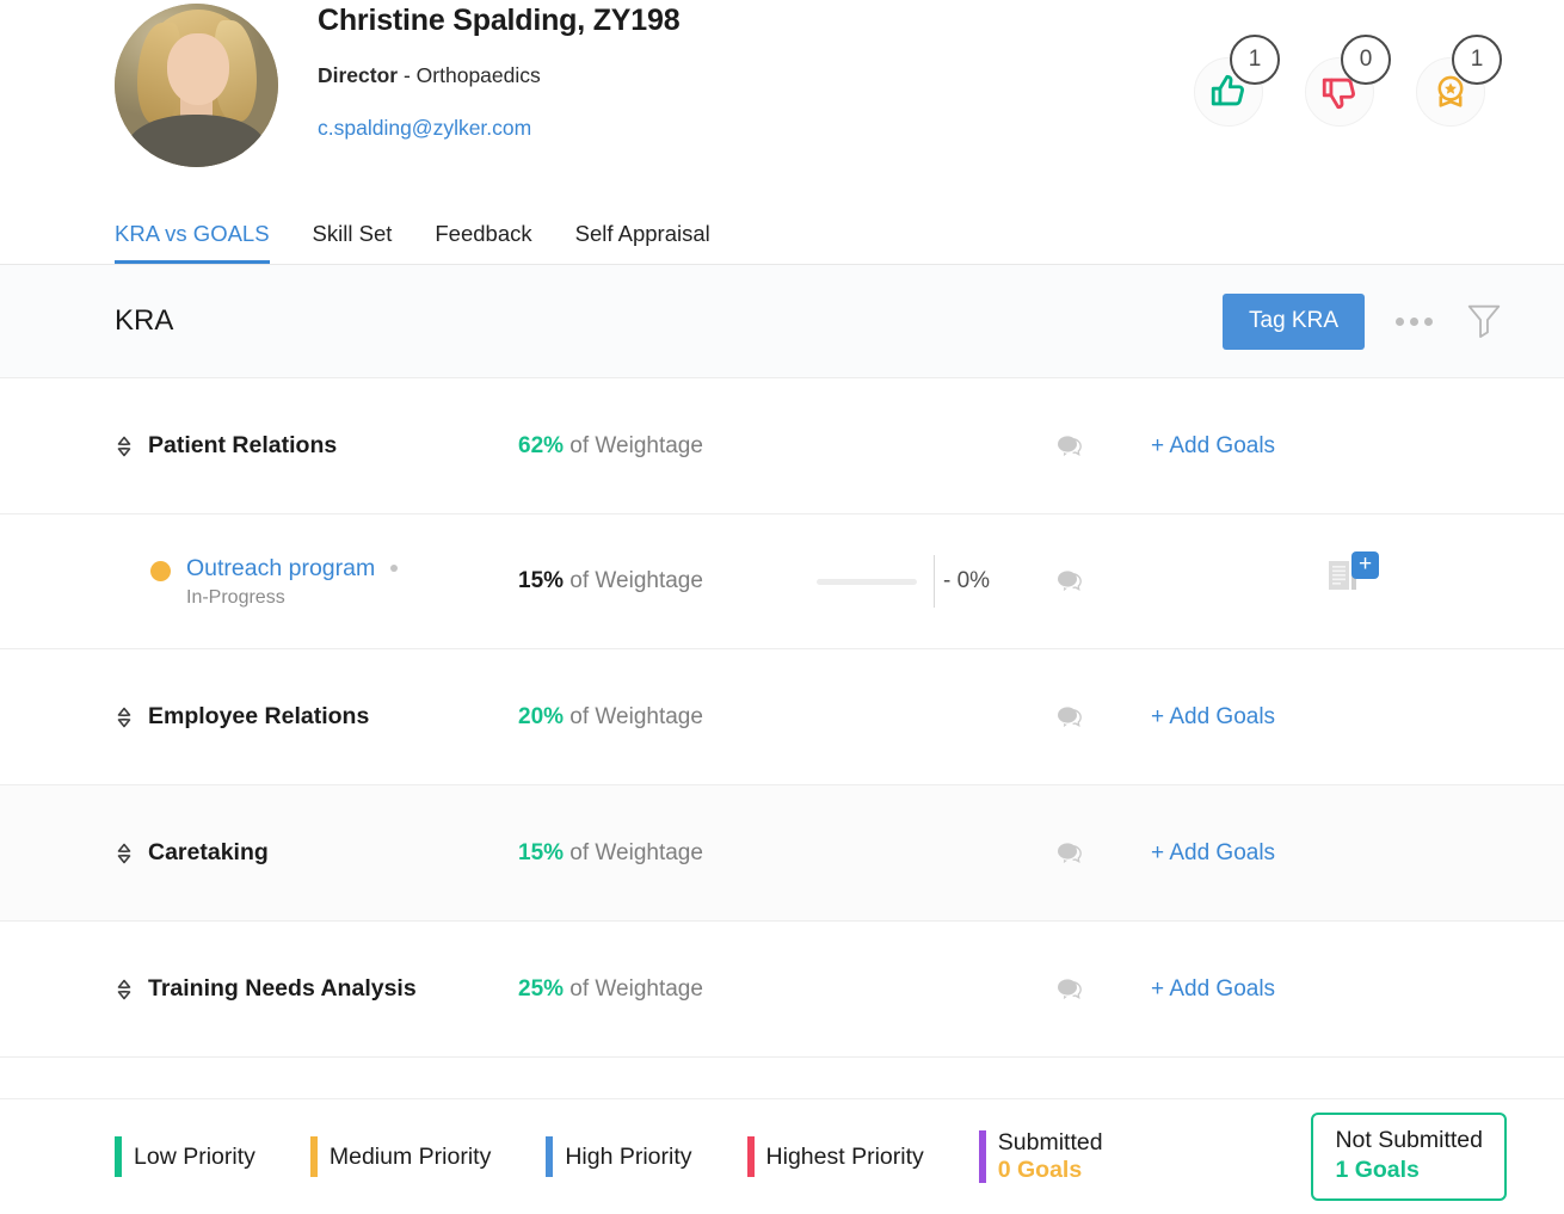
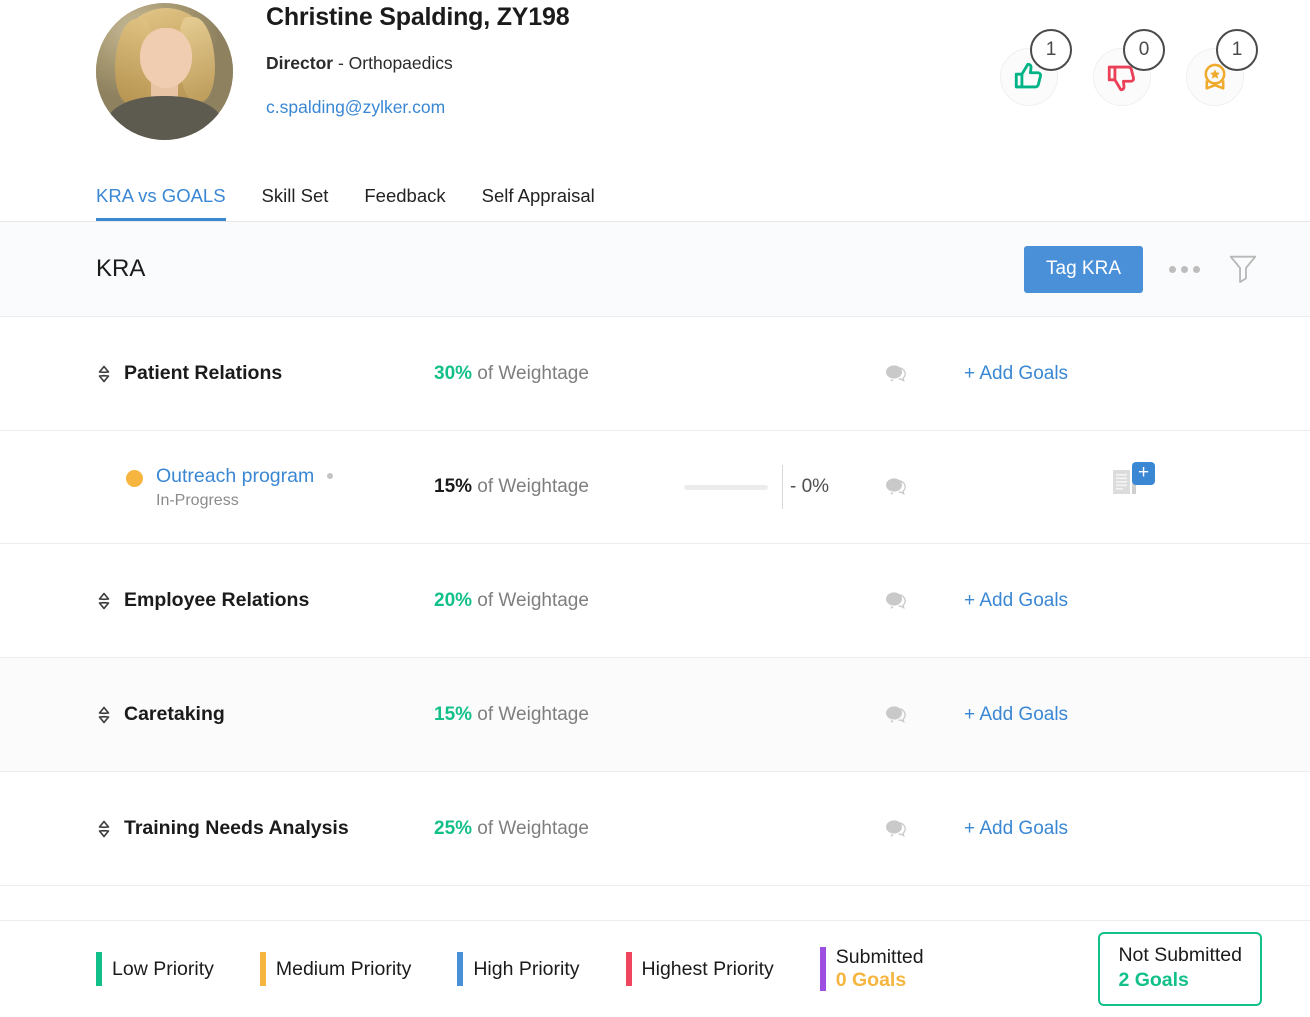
  Christine Spalding, ZY198
  Director - Orthopaedics
  c.spalding@zylker.com
  1
  0
  1
  KRA vs GOALS
  Skill Set
  Feedback
  Self Appraisal
  KRA
  Tag KRA
  Patient Relations
- 62% of Weightage
+ 30% of Weightage
  + Add Goals
  Outreach program
  In-Progress
  15% of Weightage
  - 0%
  +
  Employee Relations
  20% of Weightage
  + Add Goals
  Caretaking
  15% of Weightage
  + Add Goals
  Training Needs Analysis
  25% of Weightage
  + Add Goals
  Low Priority
  Medium Priority
  High Priority
  Highest Priority
  Submitted
  0 Goals
  Not Submitted
- 1 Goals
+ 2 Goals
